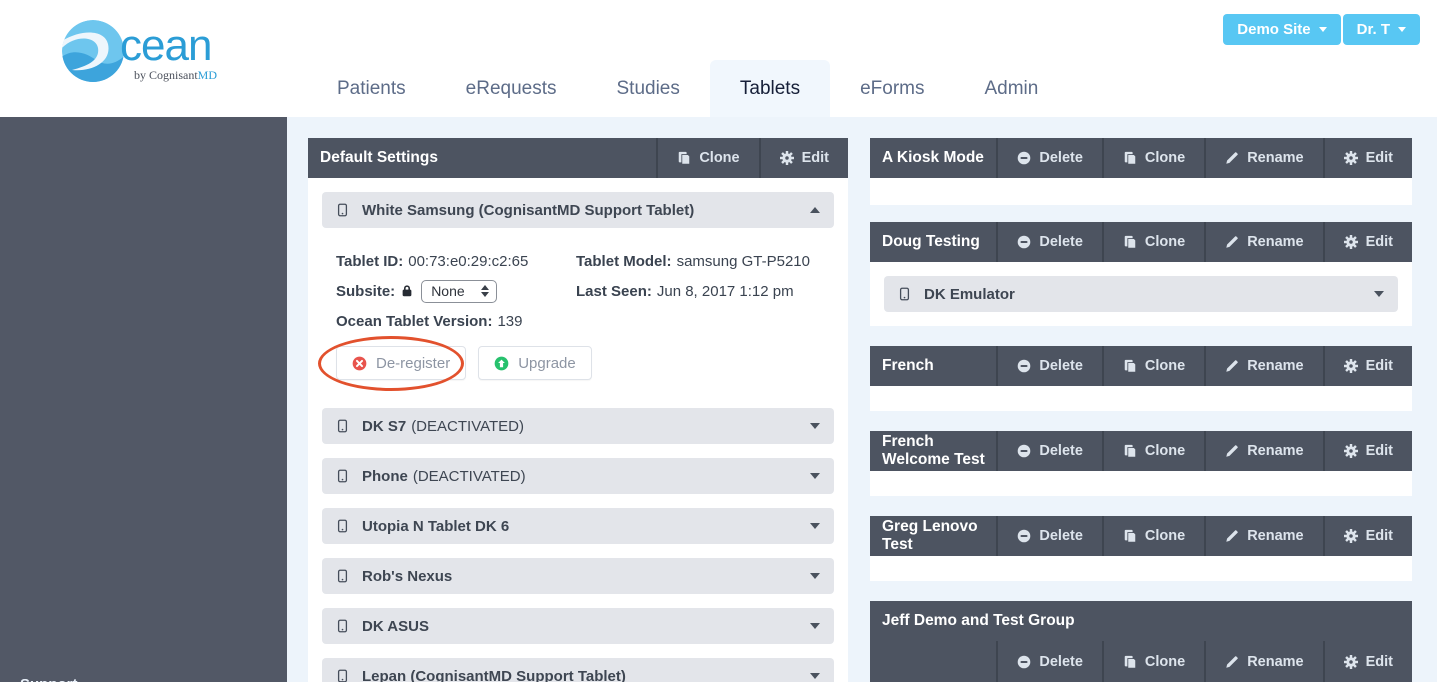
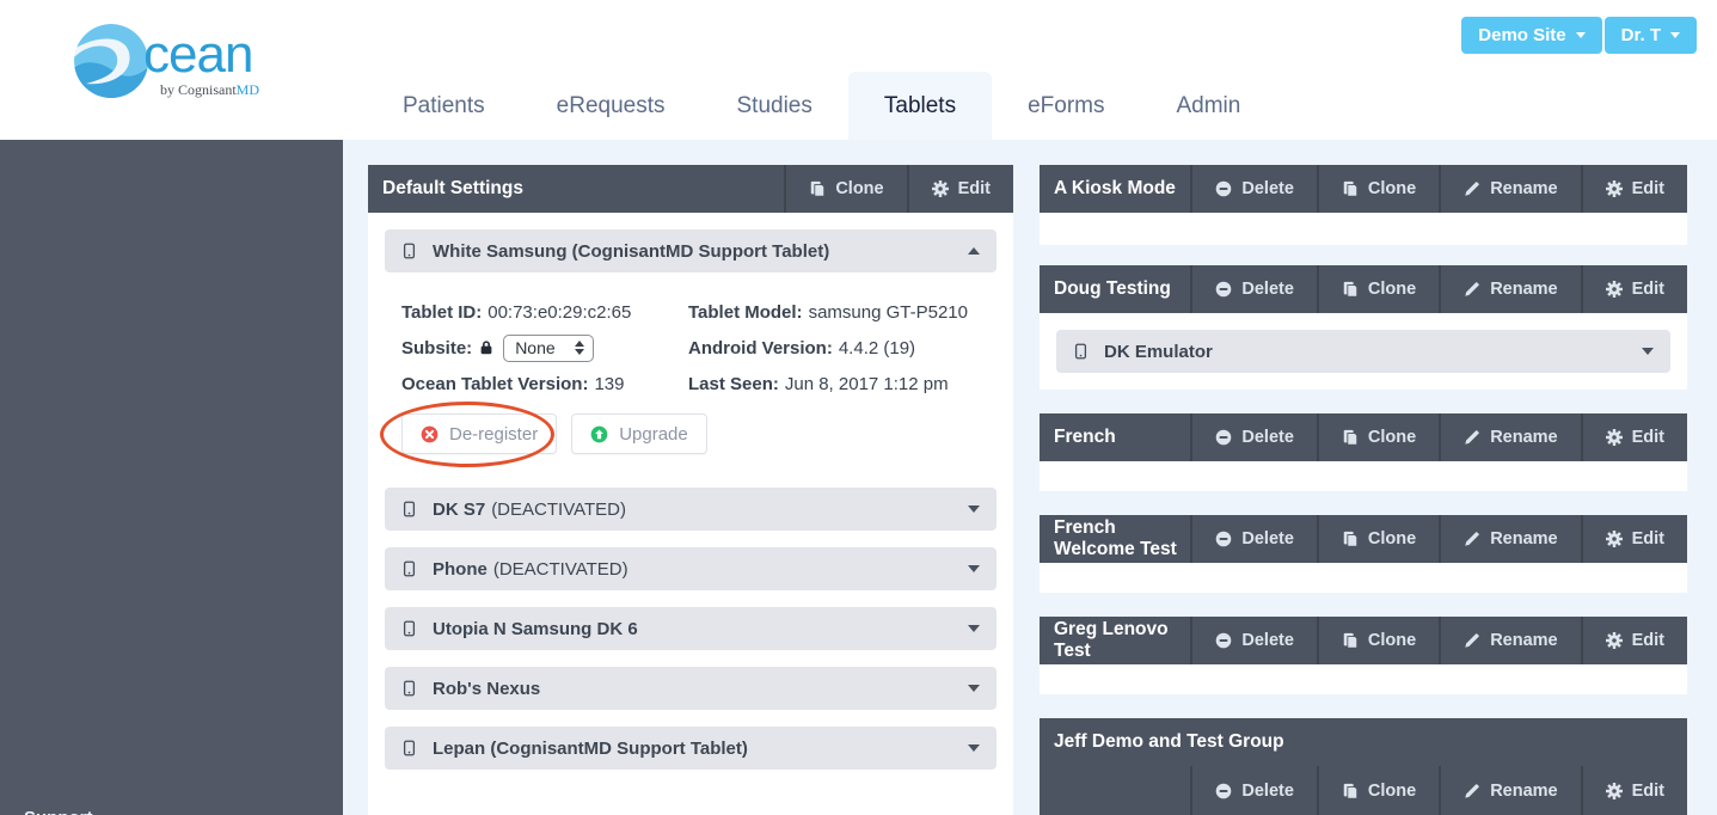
  cean
  by CognisantMD
  Demo Site
  Dr. T
  Patients
  eRequests
  Studies
  Tablets
  eForms
  Admin
  Default Settings
  Clone
  Edit
  White Samsung (CognisantMD Support Tablet)
  Tablet ID:
  00:73:e0:29:c2:65
  Subsite:
  None
  Ocean Tablet Version:
  139
  Tablet Model:
  samsung GT-P5210
+ Android Version:
+ 4.4.2 (19)
  Last Seen:
  Jun 8, 2017 1:12 pm
  De-register
  Upgrade
  DK S7
  (DEACTIVATED)
  Phone
  (DEACTIVATED)
- Utopia N Tablet DK 6
+ Utopia N Samsung DK 6
  Rob's Nexus
- DK ASUS
  Lepan (CognisantMD Support Tablet)
  A Kiosk Mode
  Delete
  Clone
  Rename
  Edit
  Doug Testing
  Delete
  Clone
  Rename
  Edit
  DK Emulator
  French
  Delete
  Clone
  Rename
  Edit
  French Welcome Test
  Delete
  Clone
  Rename
  Edit
  Greg Lenovo Test
  Delete
  Clone
  Rename
  Edit
  Jeff Demo and Test Group
  Delete
  Clone
  Rename
  Edit
